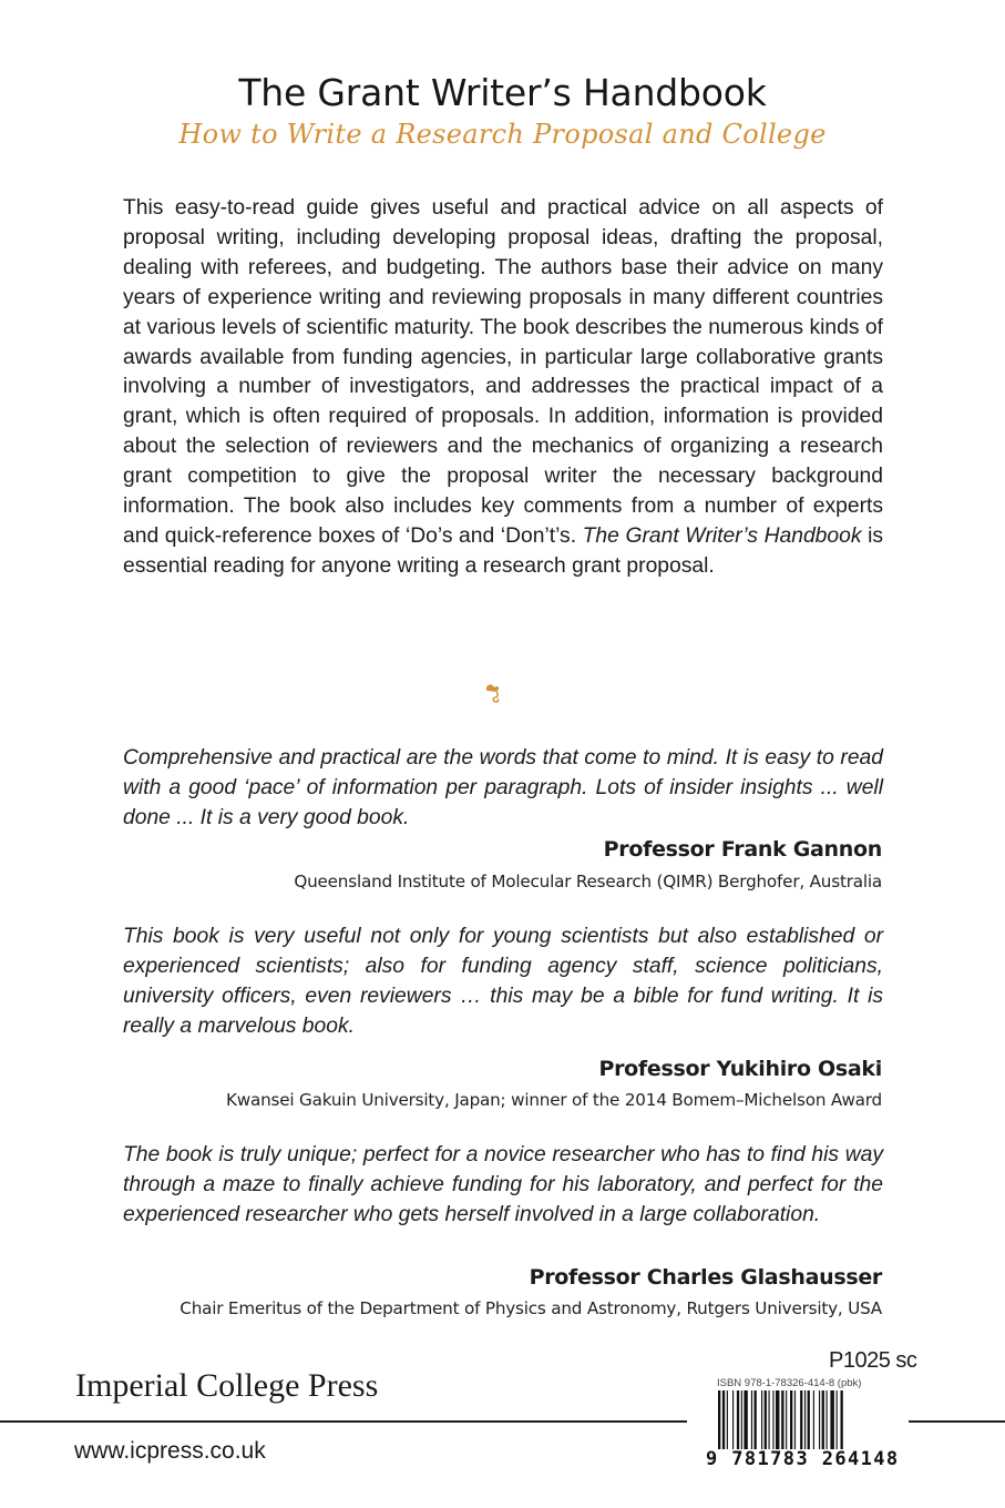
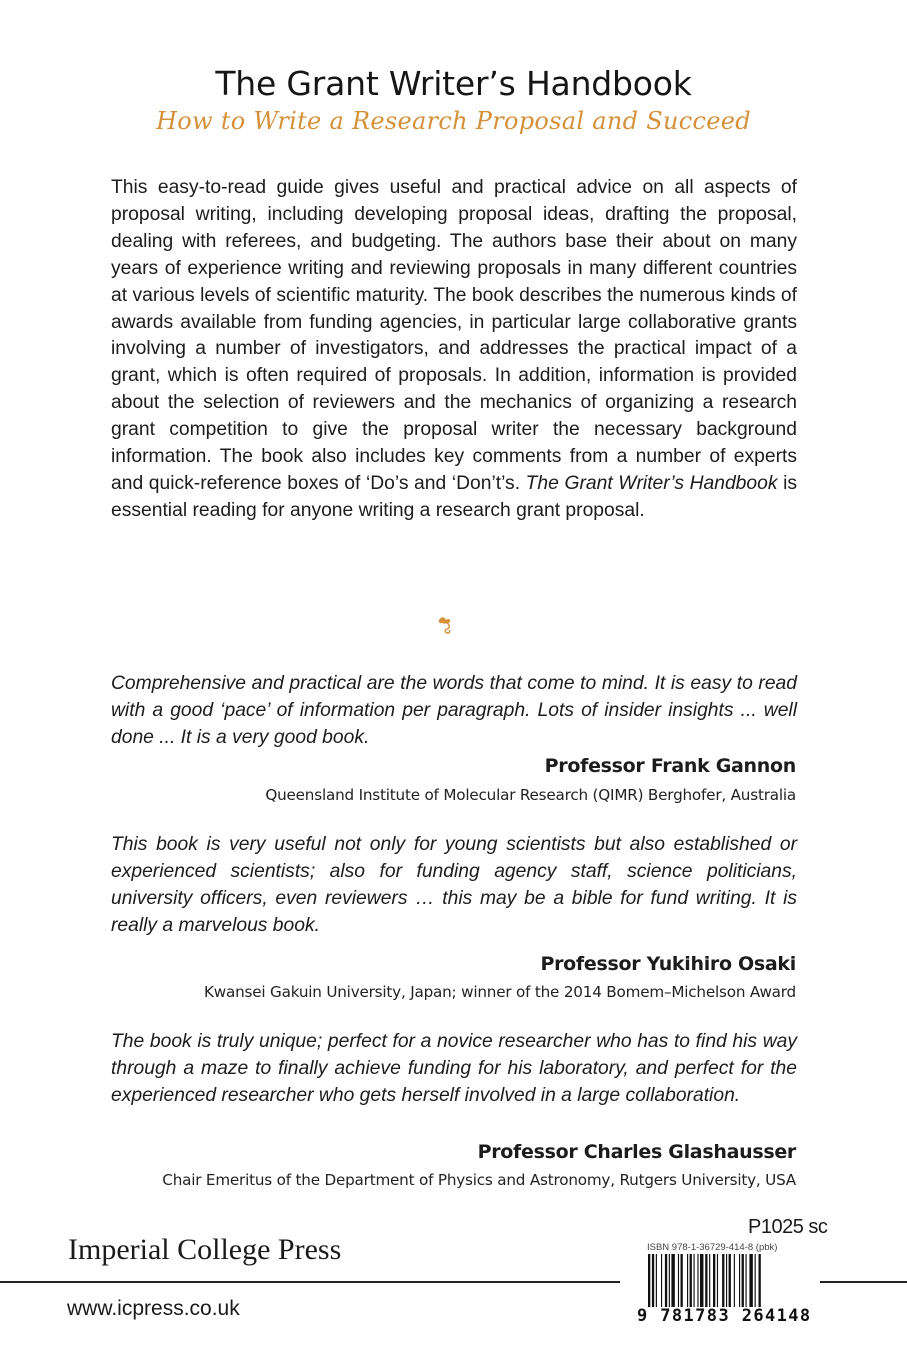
  The Grant Writer’s Handbook
- How to Write a Research Proposal and College
+ How to Write a Research Proposal and Succeed
- This easy-to-read guide gives useful and practical advice on all aspects of proposal writing, including developing proposal ideas, drafting the proposal, dealing with referees, and budgeting. The authors base their advice on many years of experience writing and reviewing proposals in many different countries at various levels of scientific maturity. The book describes the numerous kinds of awards available from funding agencies, in particular large collaborative grants involving a number of investigators, and addresses the practical impact of a grant, which is often required of proposals. In addition, information is provided about the selection of reviewers and the mechanics of organizing a research grant competition to give the proposal writer the necessary background information. The book also includes key comments from a number of experts and quick-reference boxes of ‘Do’s and ‘Don’t’s. The Grant Writer’s Handbook is essential reading for anyone writing a research grant proposal.
+ This easy-to-read guide gives useful and practical advice on all aspects of proposal writing, including developing proposal ideas, drafting the proposal, dealing with referees, and budgeting. The authors base their about on many years of experience writing and reviewing proposals in many different countries at various levels of scientific maturity. The book describes the numerous kinds of awards available from funding agencies, in particular large collaborative grants involving a number of investigators, and addresses the practical impact of a grant, which is often required of proposals. In addition, information is provided about the selection of reviewers and the mechanics of organizing a research grant competition to give the proposal writer the necessary background information. The book also includes key comments from a number of experts and quick-reference boxes of ‘Do’s and ‘Don’t’s. The Grant Writer’s Handbook is essential reading for anyone writing a research grant proposal.
  Comprehensive and practical are the words that come to mind. It is easy to read with a good ‘pace’ of information per paragraph. Lots of insider insights ... well done ... It is a very good book.
  Professor Frank Gannon
  Queensland Institute of Molecular Research (QIMR) Berghofer, Australia
  This book is very useful not only for young scientists but also established or experienced scientists; also for funding agency staff, science politicians, university officers, even reviewers … this may be a bible for fund writing. It is really a marvelous book.
  Professor Yukihiro Osaki
  Kwansei Gakuin University, Japan; winner of the 2014 Bomem–Michelson Award
  The book is truly unique; perfect for a novice researcher who has to find his way through a maze to finally achieve funding for his laboratory, and perfect for the experienced researcher who gets herself involved in a large collaboration.
  Professor Charles Glashausser
  Chair Emeritus of the Department of Physics and Astronomy, Rutgers University, USA
  Imperial College Press
  www.icpress.co.uk
  P1025 sc
- ISBN 978-1-78326-414-8 (pbk)
+ ISBN 978-1-36729-414-8 (pbk)
  9 781783 264148
